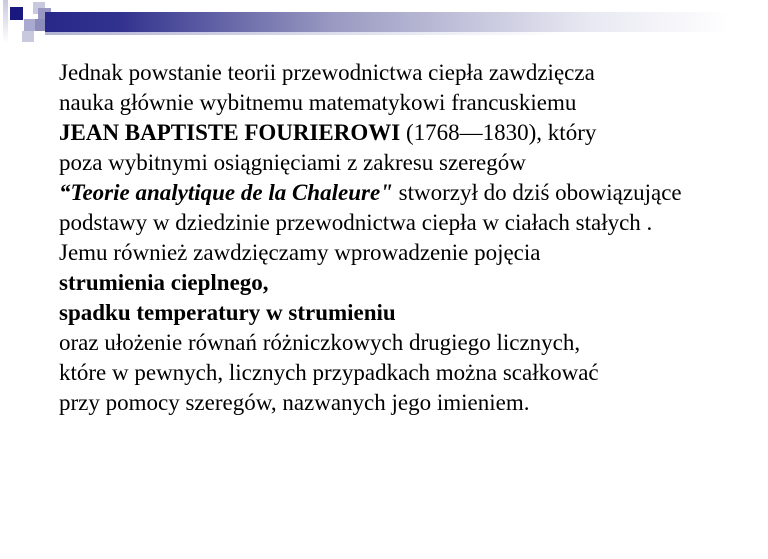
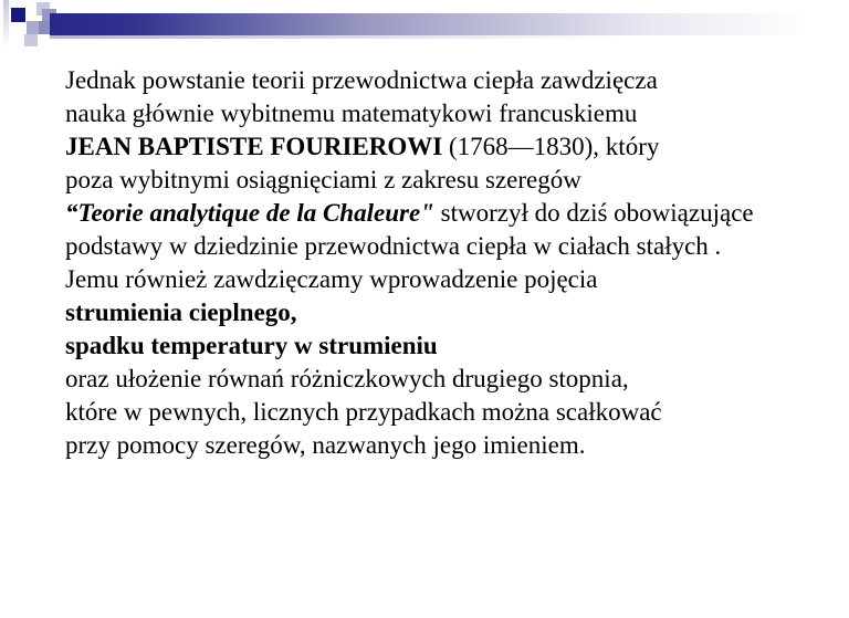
  Jednak powstanie teorii przewodnictwa ciepła zawdzięcza
  nauka głównie wybitnemu matematykowi francuskiemu
  JEAN BAPTISTE FOURIEROWI (1768—1830), który
  poza wybitnymi osiągnięciami z zakresu szeregów
  “Teorie analytique de la Chaleure" stworzył do dziś obowiązujące
  podstawy w dziedzinie przewodnictwa ciepła w ciałach stałych .
  Jemu również zawdzięczamy wprowadzenie pojęcia
  strumienia cieplnego,
  spadku temperatury w strumieniu
- oraz ułożenie równań różniczkowych drugiego licznych,
+ oraz ułożenie równań różniczkowych drugiego stopnia,
  które w pewnych, licznych przypadkach można scałkować
  przy pomocy szeregów, nazwanych jego imieniem.
